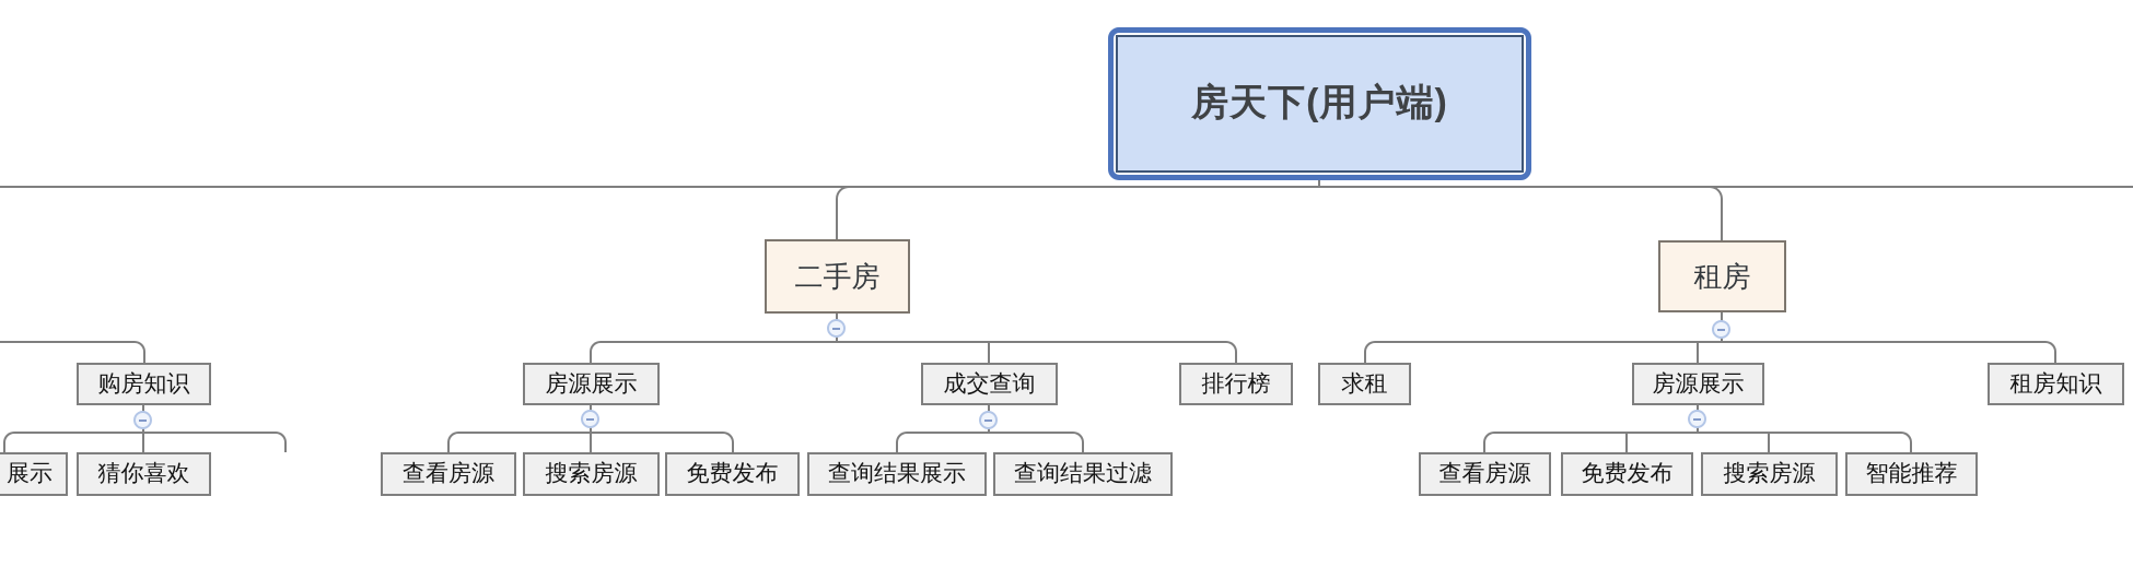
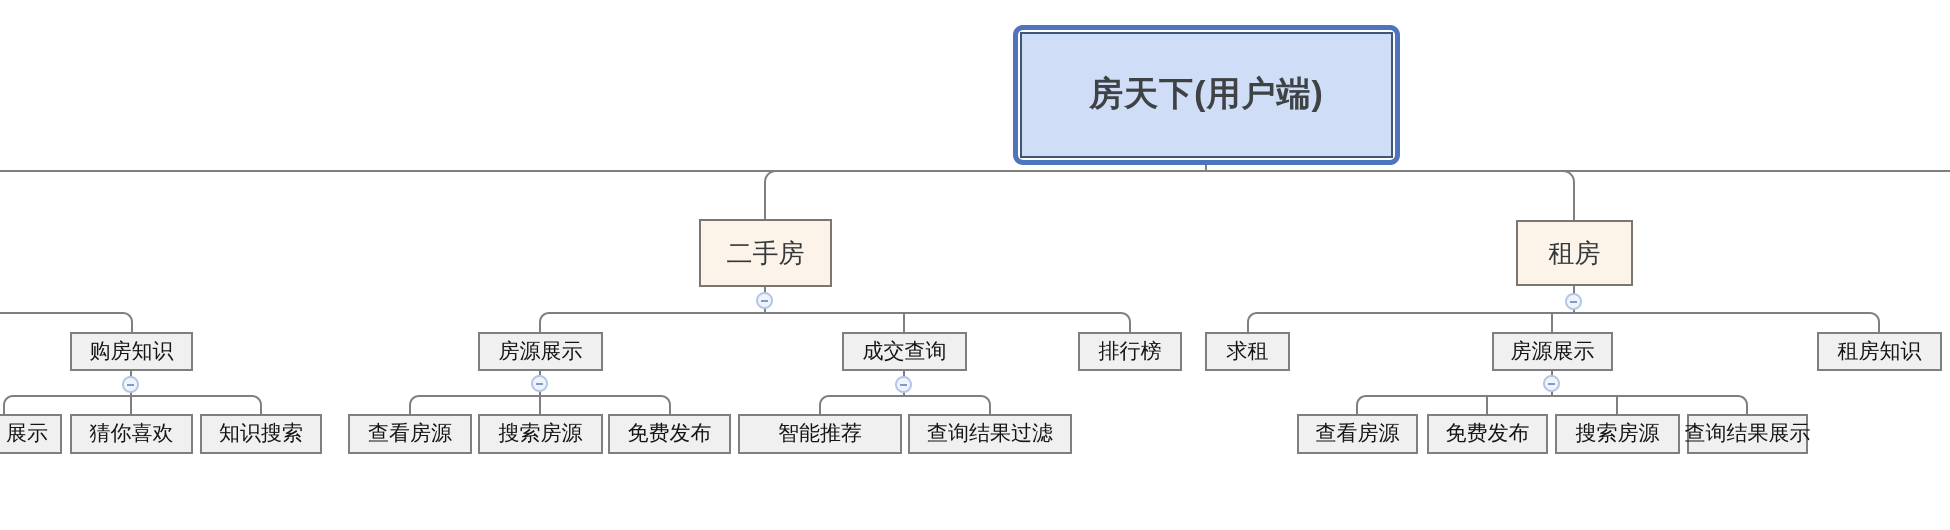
  房天下(用户端)
  二手房
  租房
  购房知识
  房源展示
  成交查询
  排行榜
  求租
  房源展示
  租房知识
  展示
  猜你喜欢
+ 知识搜索
  查看房源
  搜索房源
  免费发布
- 查询结果展示
+ 智能推荐
  查询结果过滤
  查看房源
  免费发布
  搜索房源
- 智能推荐
+ 查询结果展示
